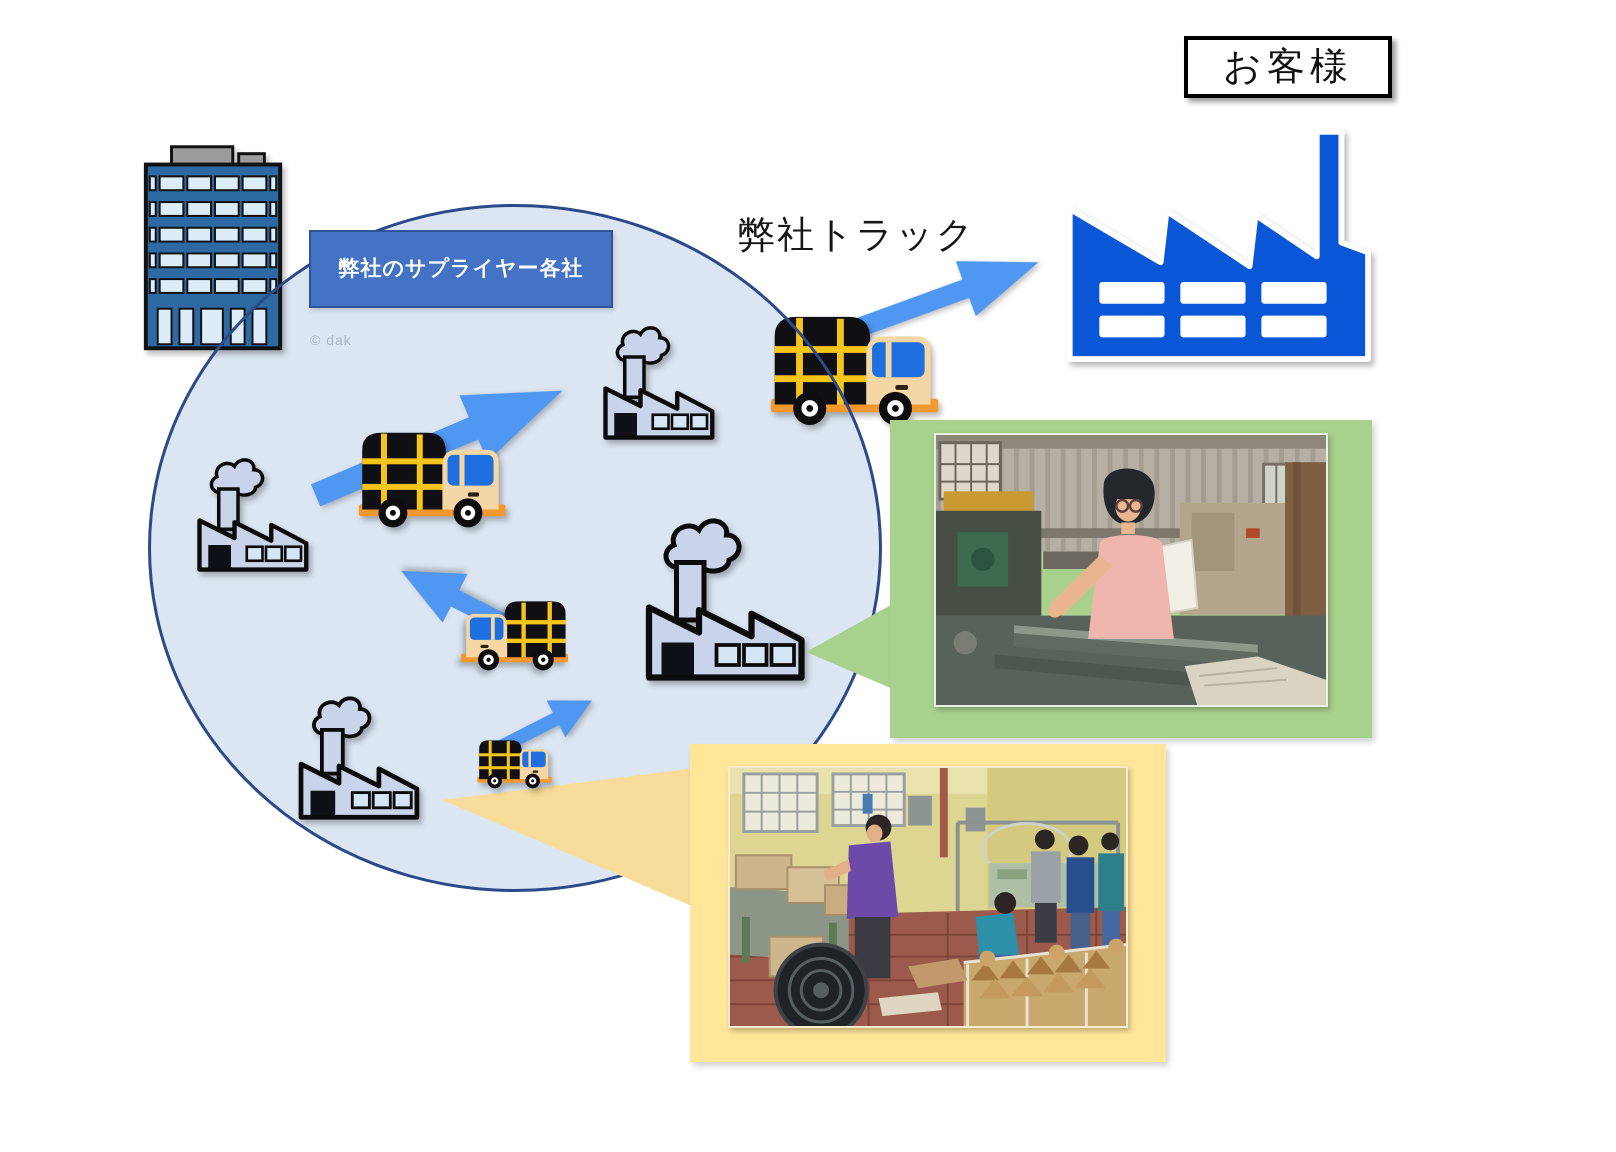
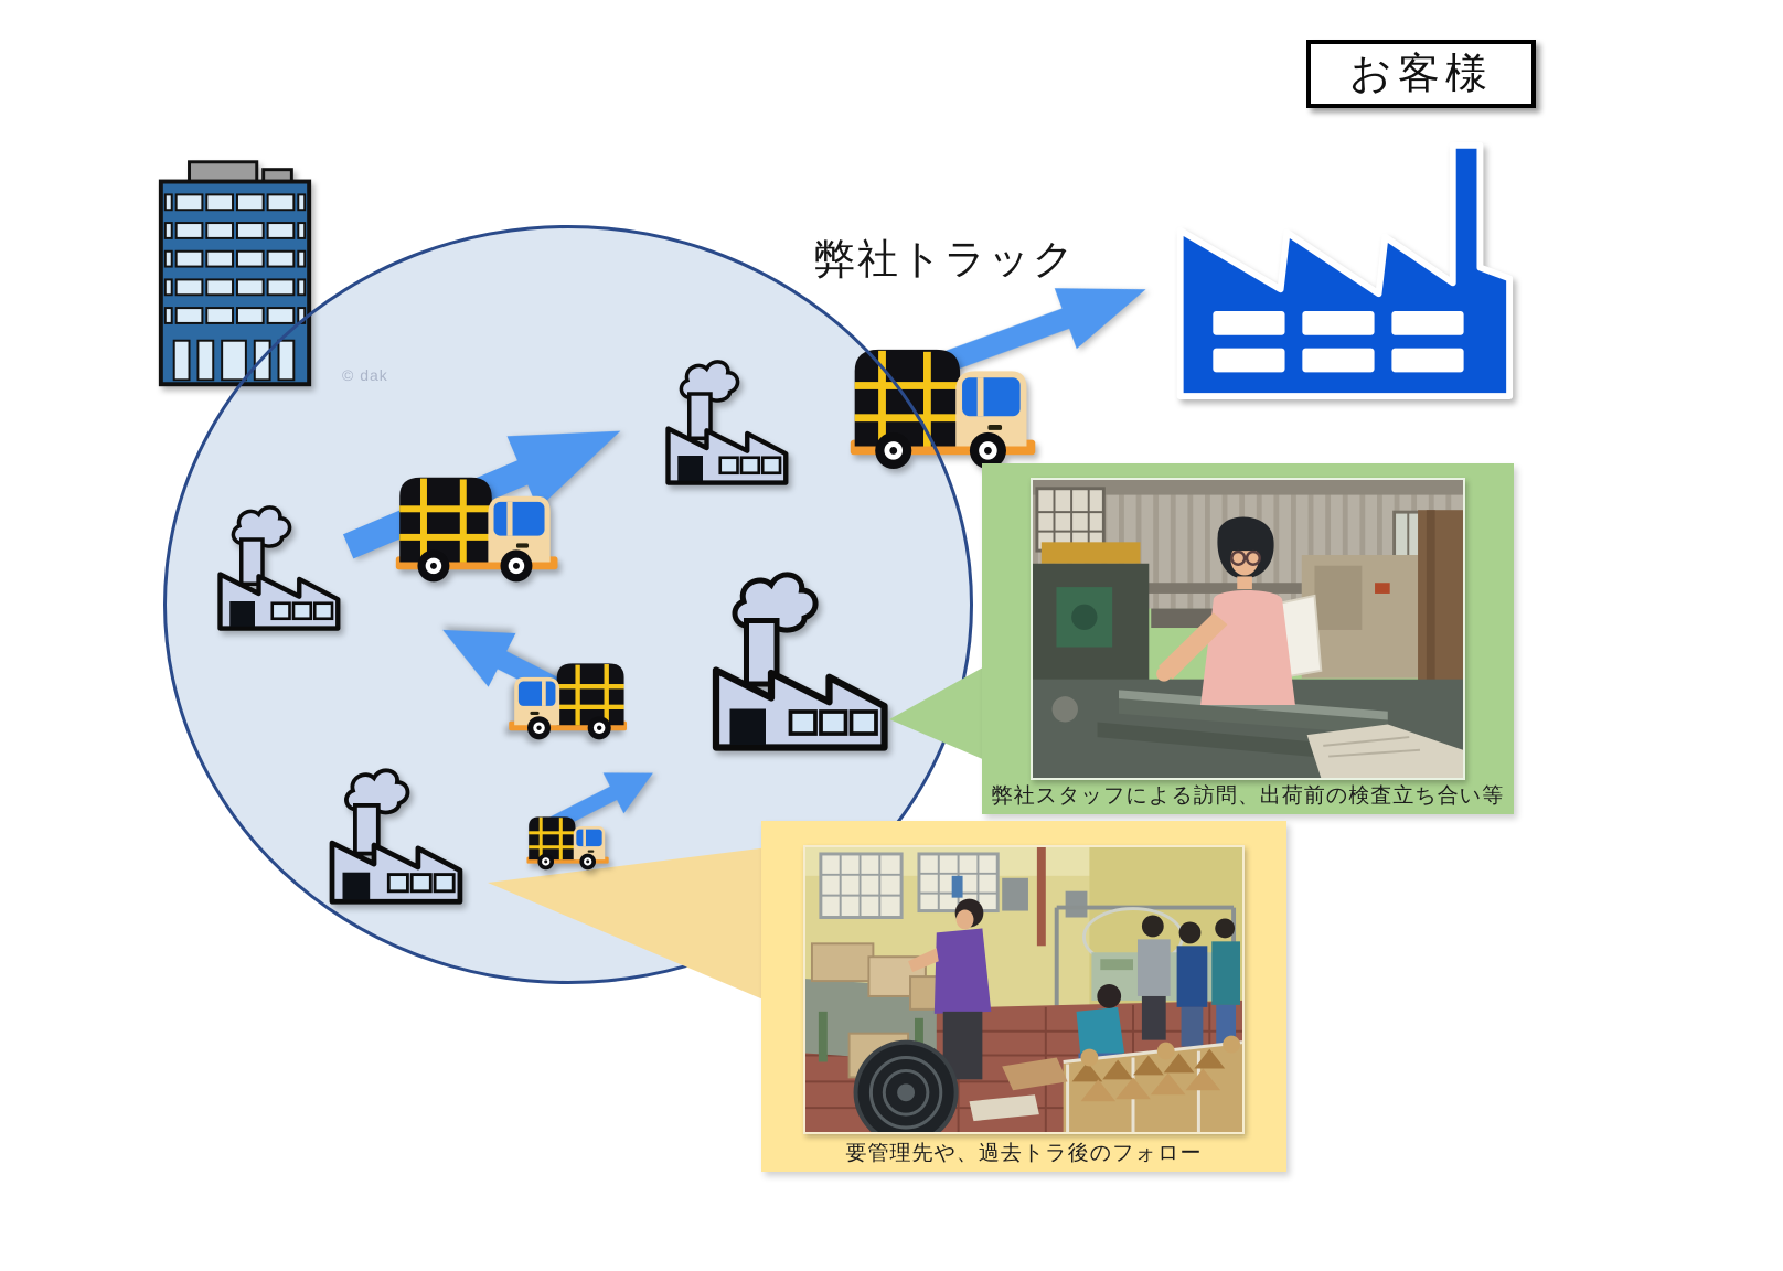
- 弊社のサプライヤー各社
  © dak
  弊社トラック
  お客様
+ 弊社スタッフによる訪問、出荷前の検査立ち合い等
+ 要管理先や、過去トラ後のフォロー
